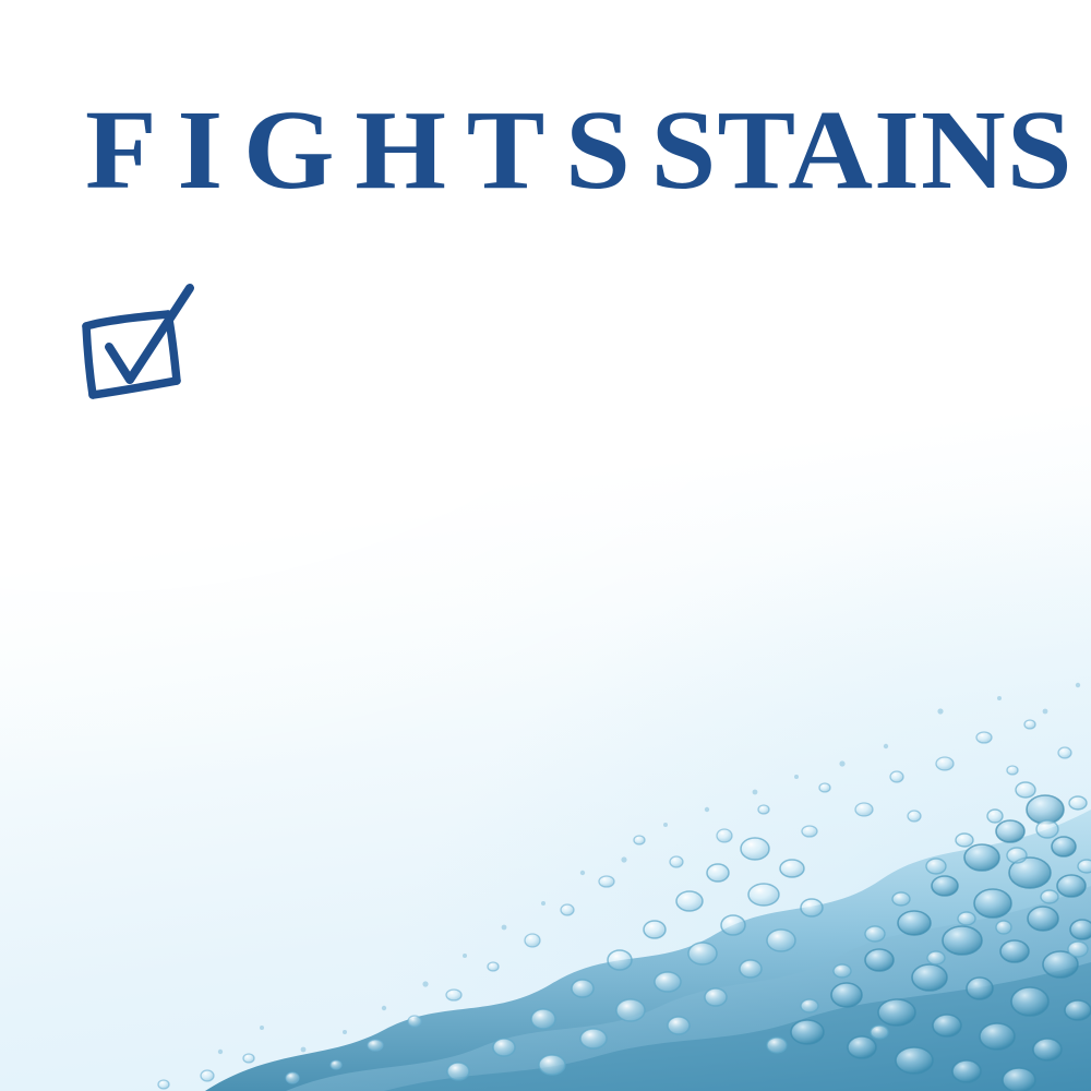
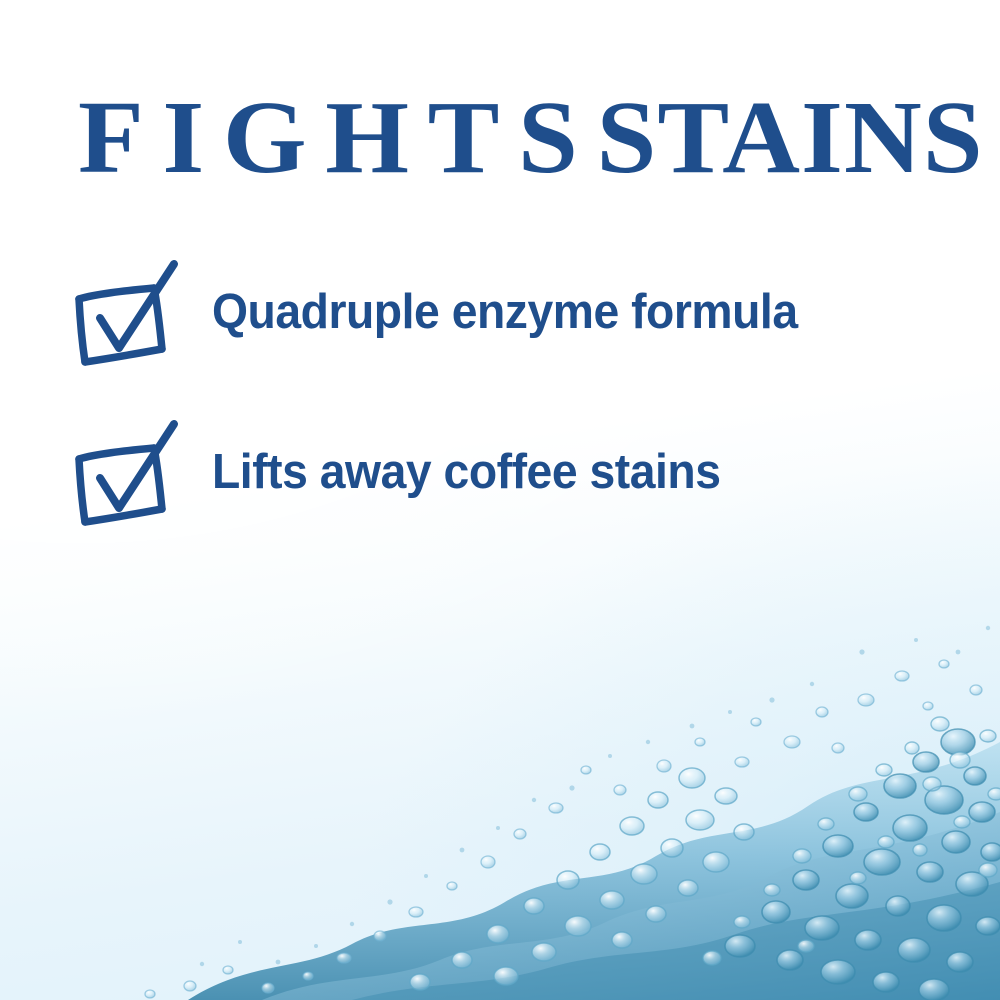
  FIGHTSSTAINS
+ Quadruple enzyme formula
+ Lifts away coffee stains
